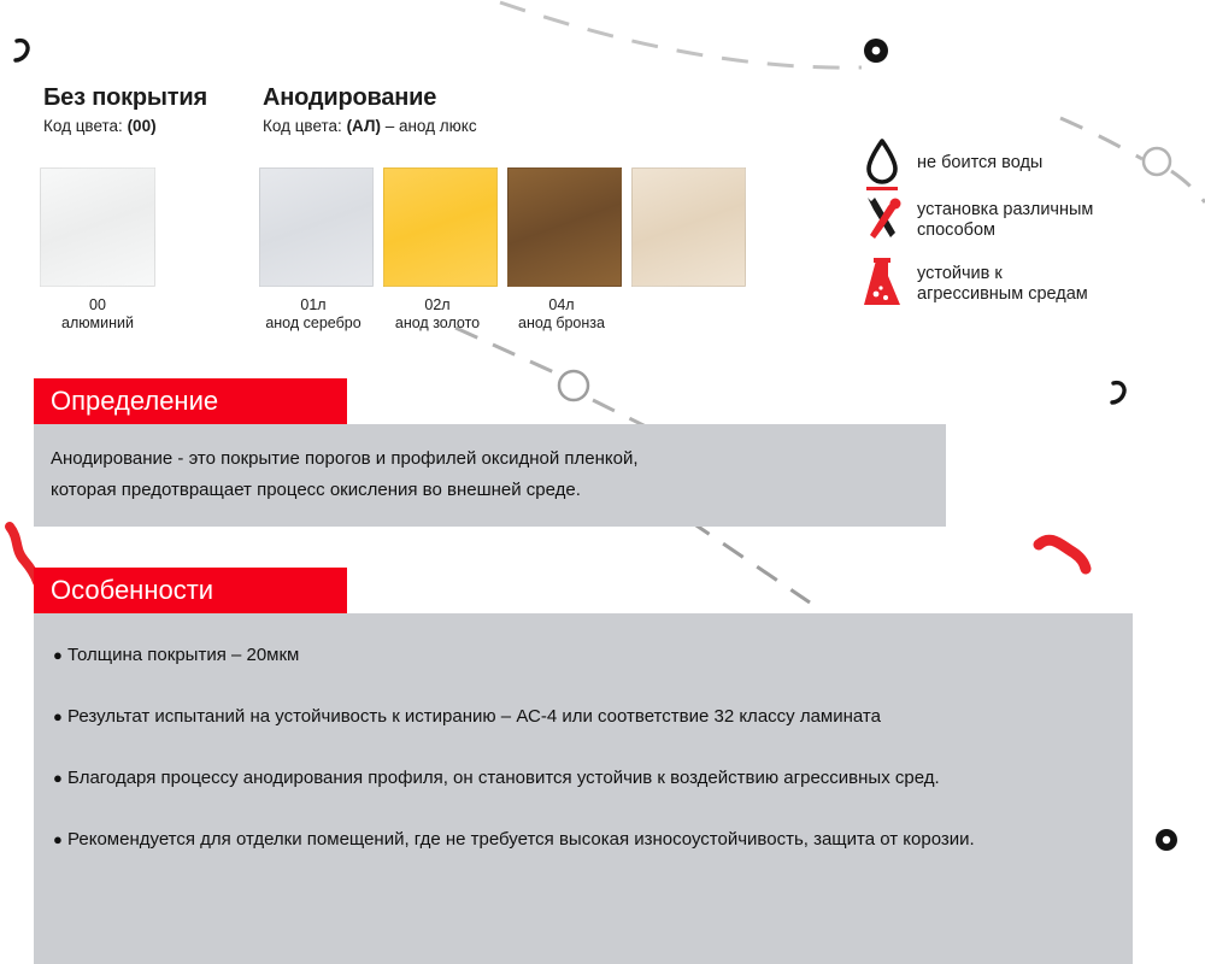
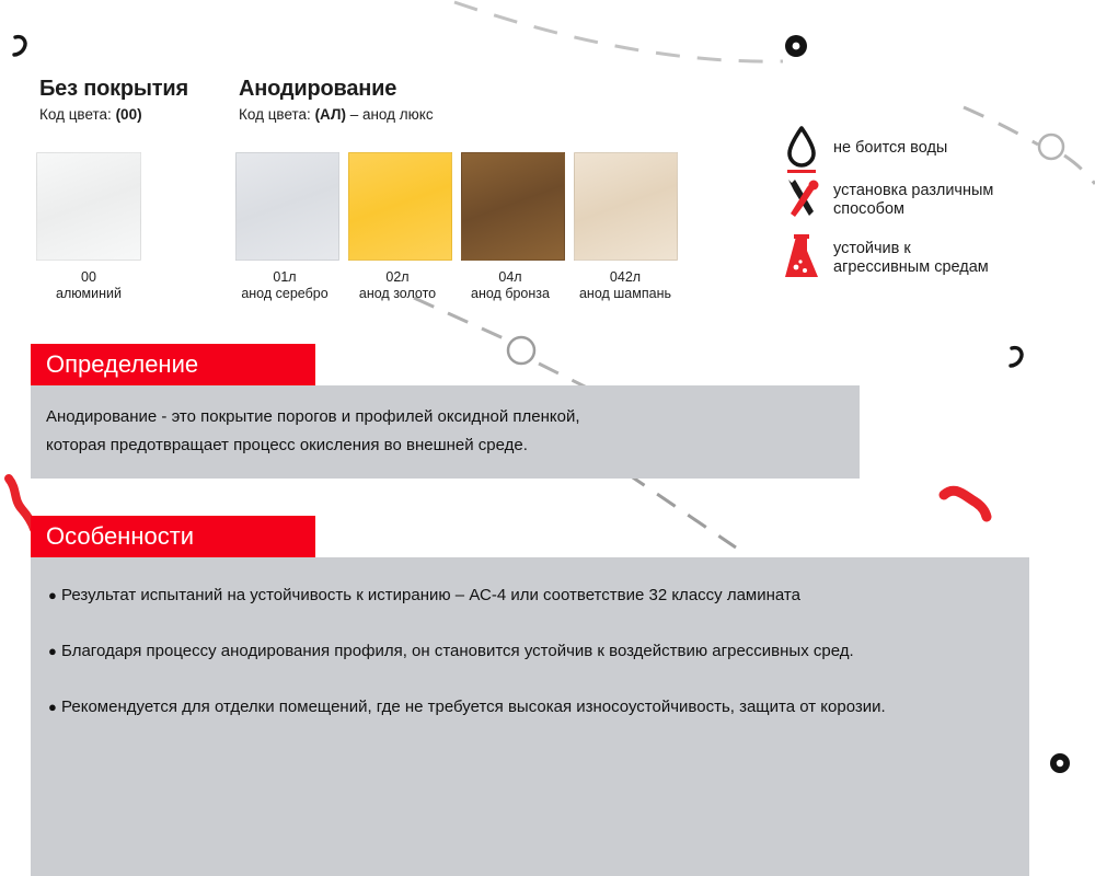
  Без покрытия
  Код цвета: (00)
  Анодирование
  Код цвета: (АЛ) – анод люкс
  00
  алюминий
  01л
  анод серебро
  02л
  анод золото
  04л
  анод бронза
+ 042л
+ анод шампань
  не боится воды
  установка различным
  способом
  устойчив к
  агрессивным средам
  Определение
  Анодирование - это покрытие порогов и профилей оксидной пленкой,
  которая предотвращает процесс окисления во внешней среде.
  Особенности
- ● Толщина покрытия – 20мкм
  ● Результат испытаний на устойчивость к истиранию – АС-4 или соответствие 32 классу ламината
  ● Благодаря процессу анодирования профиля, он становится устойчив к воздействию агрессивных сред.
  ● Рекомендуется для отделки помещений, где не требуется высокая износоустойчивость, защита от корозии.
